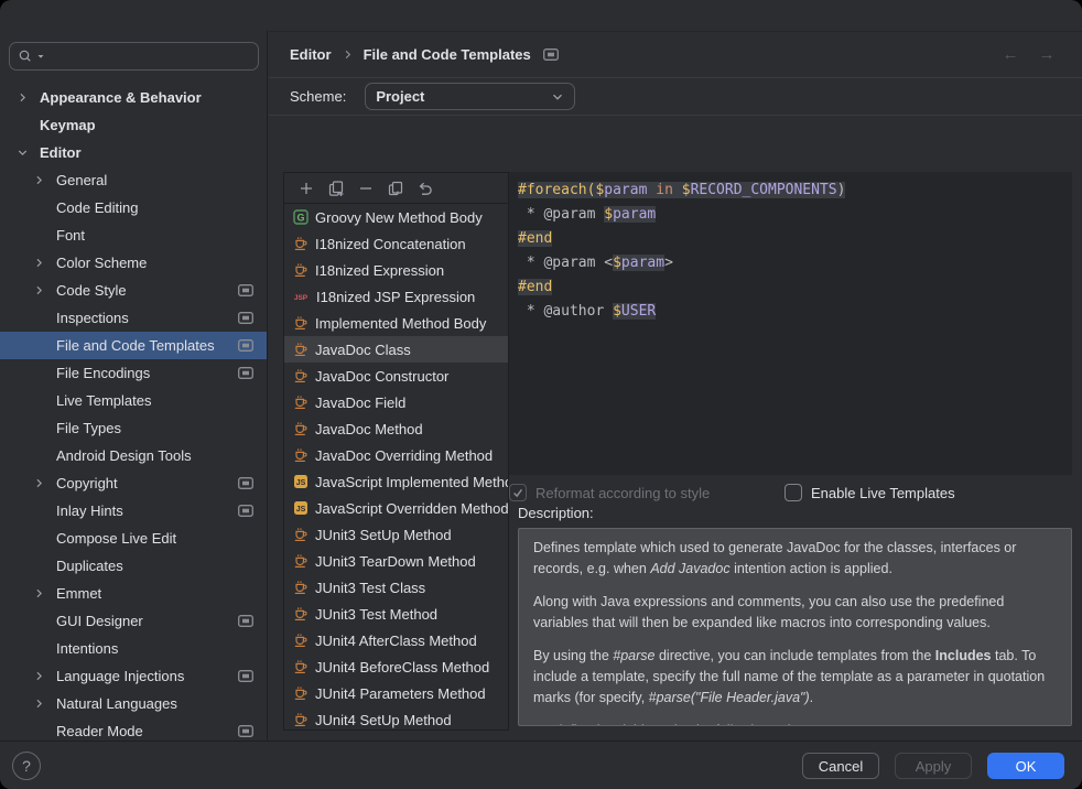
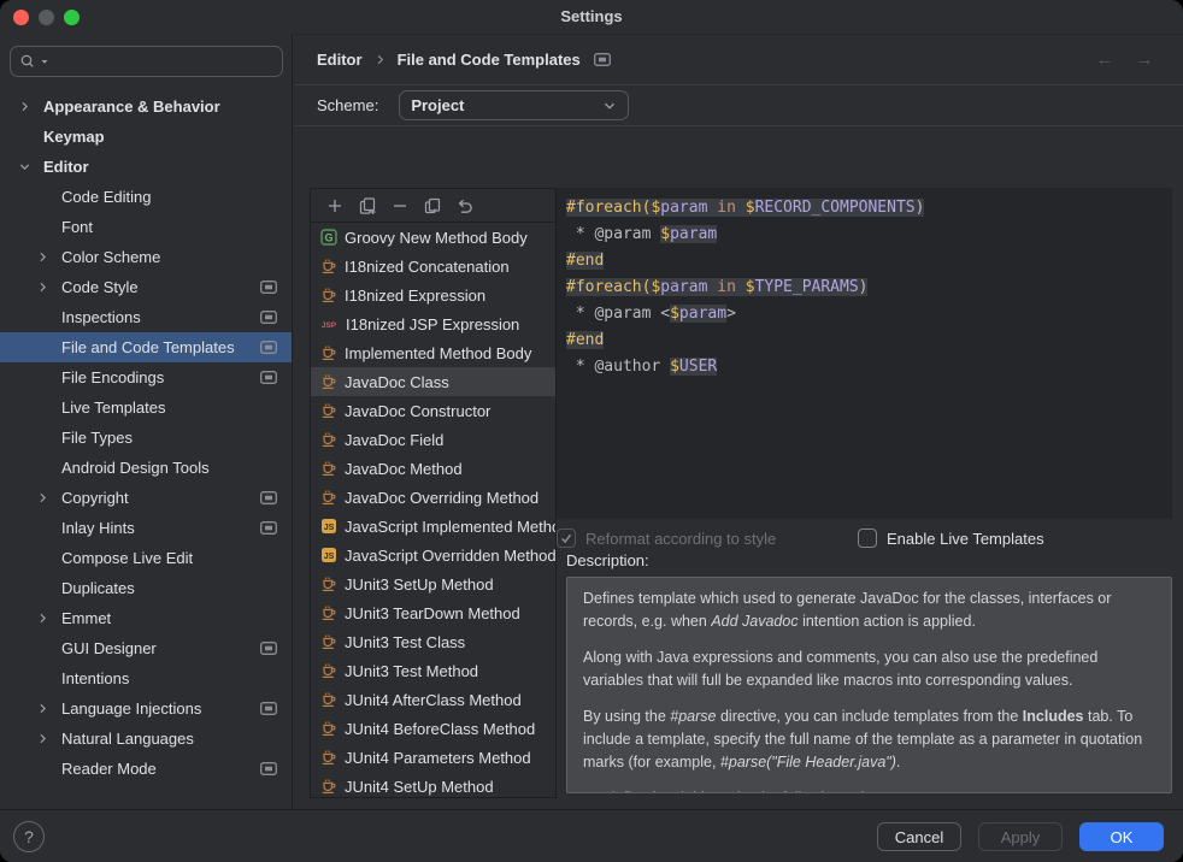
+ Settings
  Appearance & Behavior
  Keymap
  Editor
- General
  Code Editing
  Font
  Color Scheme
  Code Style
  Inspections
  File and Code Templates
  File Encodings
  Live Templates
  File Types
  Android Design Tools
  Copyright
  Inlay Hints
  Compose Live Edit
  Duplicates
  Emmet
  GUI Designer
  Intentions
  Language Injections
  Natural Languages
  Reader Mode
  Editor
  File and Code Templates
  ←
  →
  Scheme:
  Project
  G
  Groovy New Method Body
  I18nized Concatenation
  I18nized Expression
  I18nized JSP Expression
  Implemented Method Body
  JavaDoc Class
  JavaDoc Constructor
  JavaDoc Field
  JavaDoc Method
  JavaDoc Overriding Method
  JavaScript Implemented Meth
  JavaScript Overridden Method
  JUnit3 SetUp Method
  JUnit3 TearDown Method
  JUnit3 Test Class
  JUnit3 Test Method
  JUnit4 AfterClass Method
  JUnit4 BeforeClass Method
  JUnit4 Parameters Method
  JUnit4 SetUp Method
  #foreach($param in $RECORD_COMPONENTS)
  * @param $param
  #end
+ #foreach($param in $TYPE_PARAMS)
  * @param <$param>
  #end
  * @author $USER
  Reformat according to style
  Enable Live Templates
  Description:
  Defines template which used to generate JavaDoc for the classes, interfaces or records, e.g. when Add Javadoc intention action is applied.
- Along with Java expressions and comments, you can also use the predefined variables that will then be expanded like macros into corresponding values.
+ Along with Java expressions and comments, you can also use the predefined variables that will full be expanded like macros into corresponding values.
- By using the #parse directive, you can include templates from the Includes tab. To include a template, specify the full name of the template as a parameter in quotation marks (for specify, #parse("File Header.java").
+ By using the #parse directive, you can include templates from the Includes tab. To include a template, specify the full name of the template as a parameter in quotation marks (for example, #parse("File Header.java").
  ?
  Cancel
  Apply
  OK
